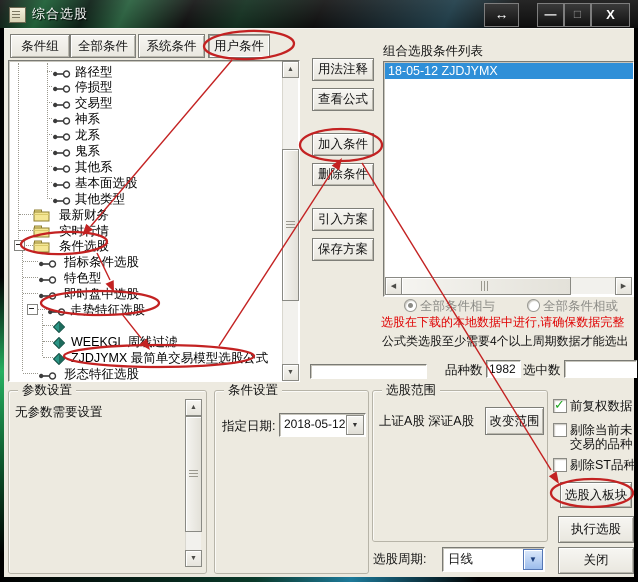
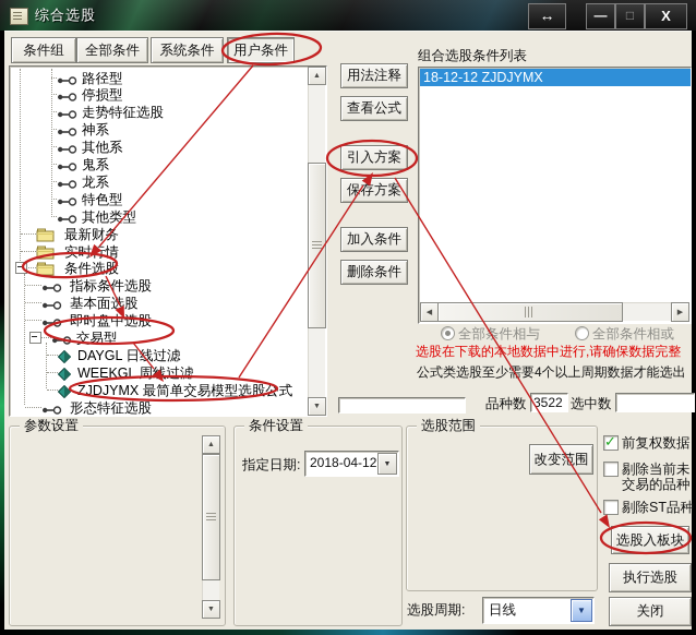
  综合选股
  ↔
  —
  □
  X
  条件组
  全部条件
  系统条件
  用户条件
  路径型
  停损型
- 交易型
+ 走势特征选股
  神系
- 龙系
+ 其他系
  鬼系
- 其他系
+ 龙系
- 基本面选股
+ 特色型
  其他类型
  最新财务
  实时情
  条件选
  指标条件选股
- 特色型
+ 基本面选股
  即时盘中选
- 走势特征选股
+ 交易型
+ DAYGL 日线过滤
  WEEKGL 周过滤
  ZJDJYMX 最简单交易模型选股公式
  形态特征选股
  用法注释
  查看公式
- 加入条件
+ 引入方案
- 删除条件
+ 保存方案
- 引入方案
+ 加入条件
- 保存方案
+ 删除条件
  组合选股条件列表
- 18-05-12 ZJDJYMX
+ 18-12-12 ZJDJYMX
  全部条件相与
  全部条件相或
  选股在下载的本地数据中进行,请确保数据完整
  公式类选股至少要4个以上周期数据才能选出
  品种数
- 1982
+ 3522
  选中数
  参数设置
- 无参数需要设置
  条件设置
  指定日期:
- 2018-05-12
+ 2018-04-12
  选股范围
- 上证A股 深证A股
  改变围
  ✓
  前复权数据
  剔除当前未
  交易的品种
  剔除ST品种
  选股入板块
  执行选股
  关闭
  选股周期:
  日线
  ▼
